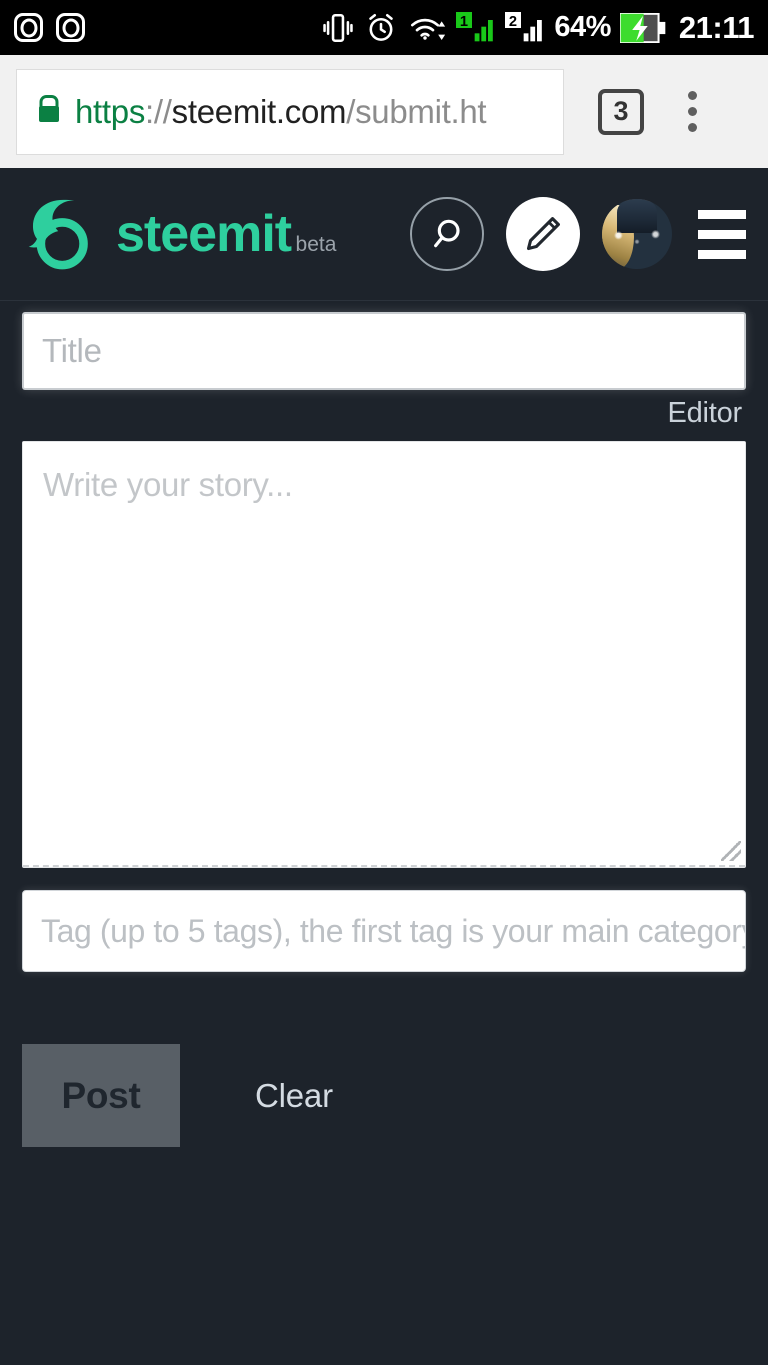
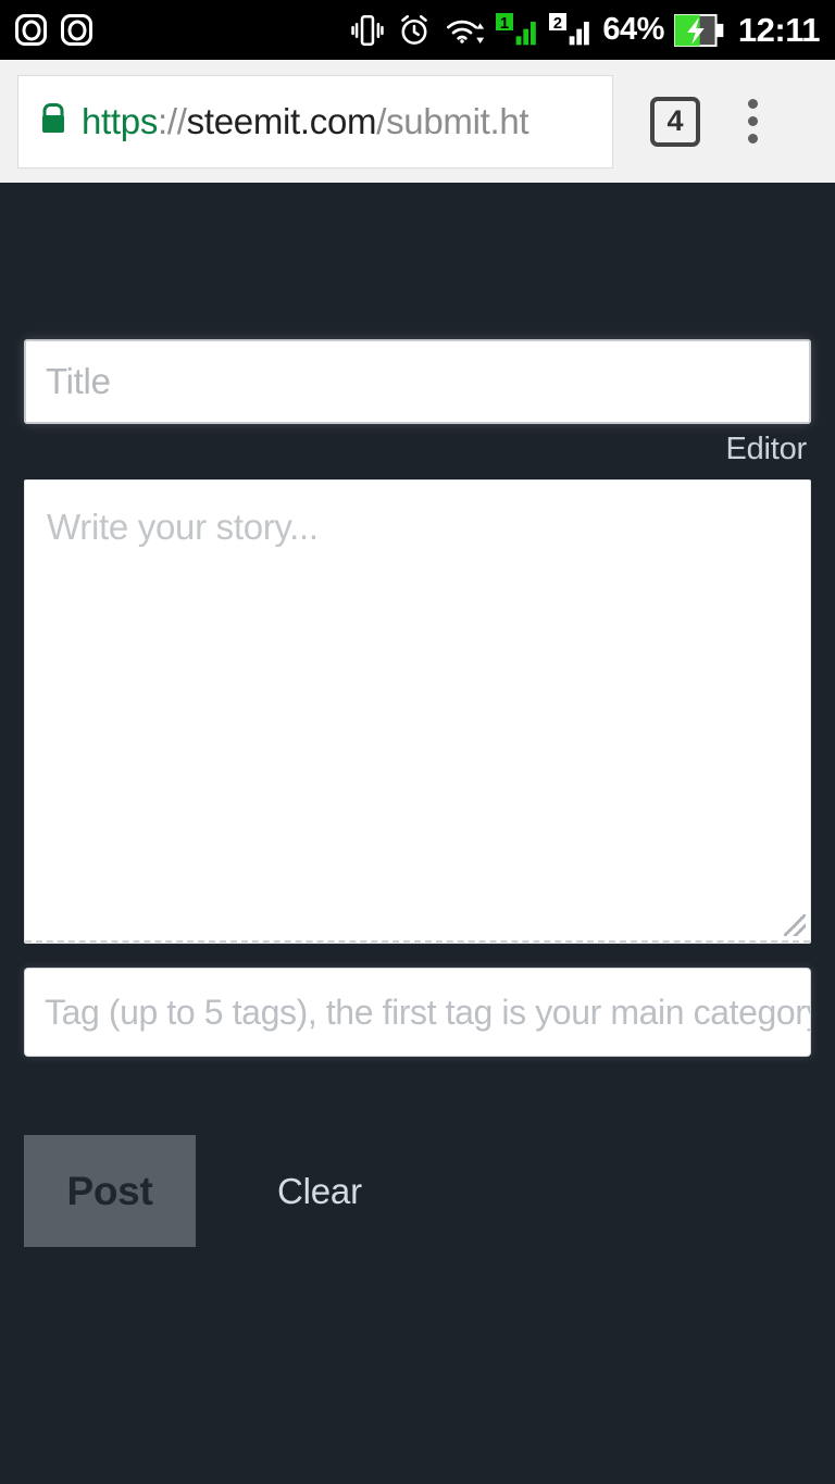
  1
  2
  64%
- 21:11
+ 12:11
  https://steemit.com/submit.ht
- 3
+ 4
- steemit beta
  Title
  Editor
  Write your story...
  Tag (up to 5 tags), the first tag is your main categor
  Post
  Clear
